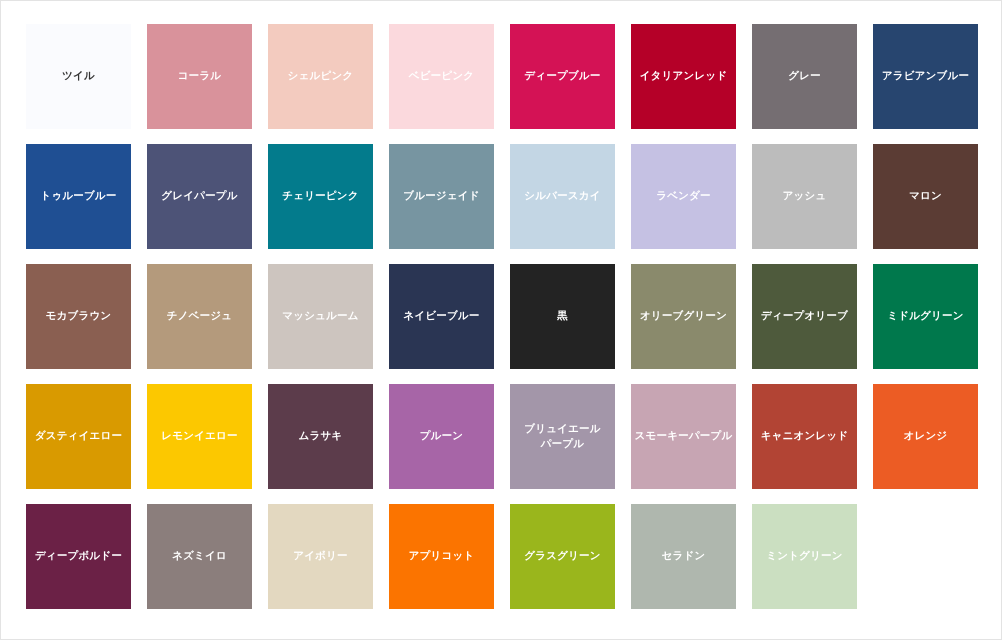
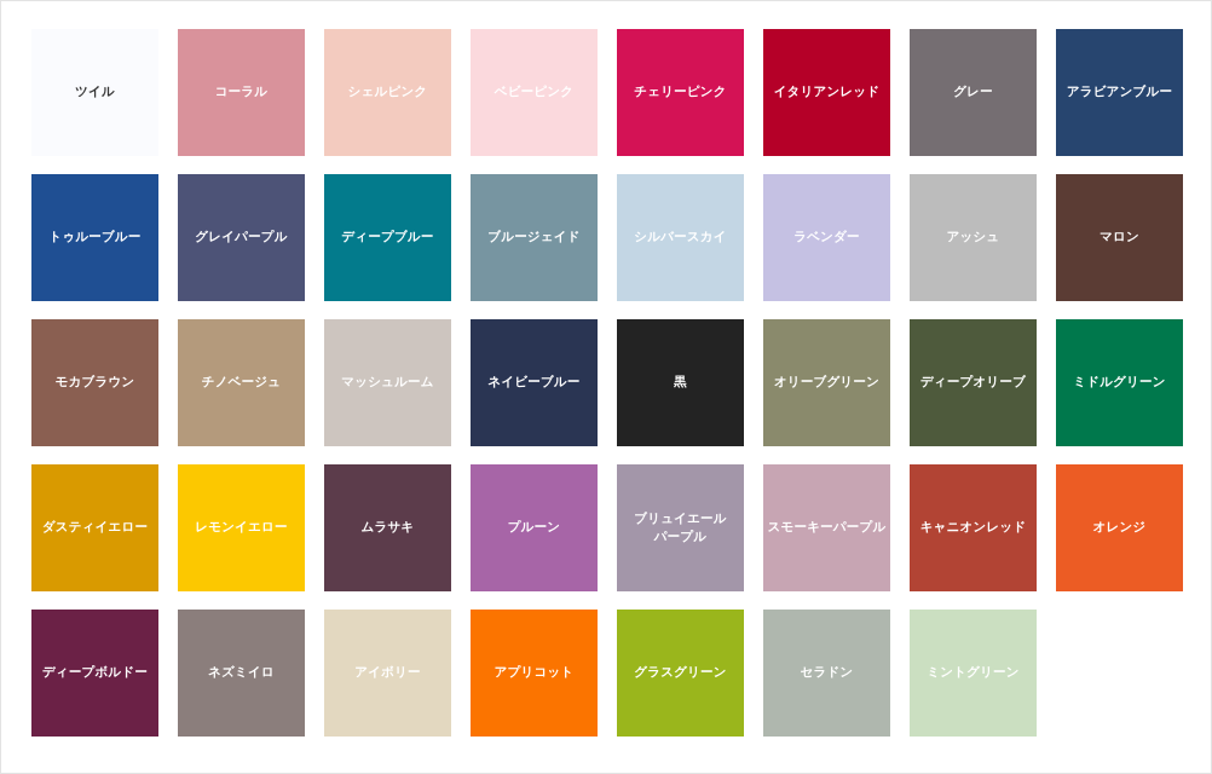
  ツイル
  コーラル
  シェルピンク
  ベビーピンク
- ディープブルー
+ チェリーピンク
  イタリアンレッド
  グレー
  アラビアンブルー
  トゥルーブルー
  グレイパープル
- チェリーピンク
+ ディープブルー
  ブルージェイド
  シルバースカイ
  ラベンダー
  アッシュ
  マロン
  モカブラウン
  チノベージュ
  マッシュルーム
  ネイビーブルー
  黒
  オリーブグリーン
  ディープオリーブ
  ミドルグリーン
  ダスティイエロー
  レモンイエロー
  ムラサキ
  プルーン
  ブリュイエール
  パープル
  スモーキーパープル
  キャニオンレッド
  オレンジ
  ディープボルドー
  ネズミイロ
  アイボリー
  アプリコット
  グラスグリーン
  セラドン
  ミントグリーン
